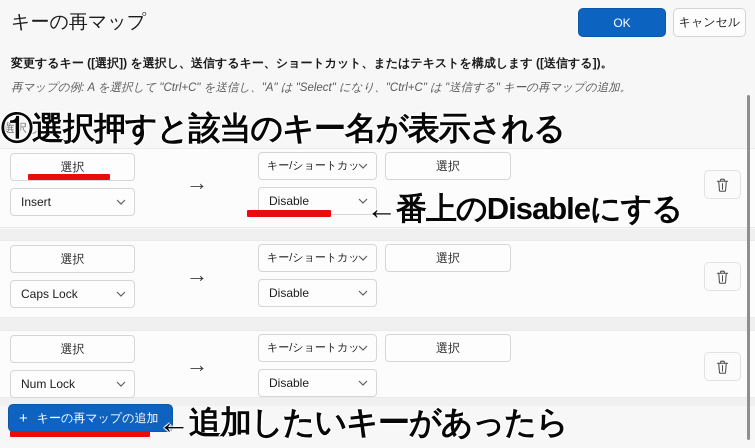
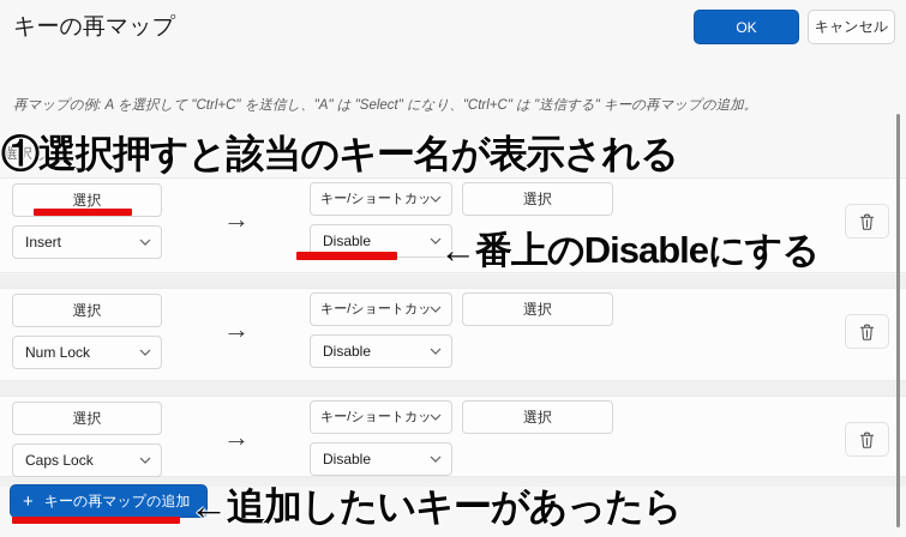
  キーの再マップ
  OK
  キャンセル
- 変更するキー ([選択]) を選択し、送信するキー、ショートカット、またはテキストを構成します ([送信する])。
  再マップの例: A を選択して "Ctrl+C" を送信し、"A" は "Select" になり、"Ctrl+C" は "送信する" キーの再マップの追加。
  選択し
  ①選択押すと該当のキー名が表示される
  ←番上のDisableにする
  ←追加したいキーがあったら
  選択
  Insert
  →
  キー/ショートカッ
  選択
  Disable
  選択
- Caps Lock
+ Num Lock
  →
  キー/ショートカッ
  選択
  Disable
  選択
- Num Lock
+ Caps Lock
  →
  キー/ショートカッ
  選択
  Disable
  +
  キーの再マップの追加
